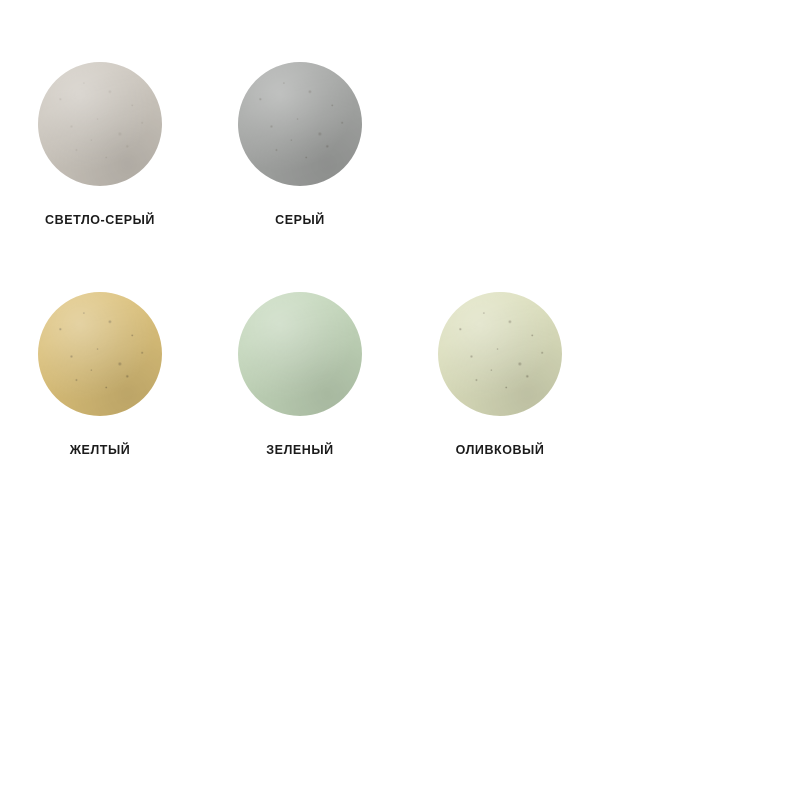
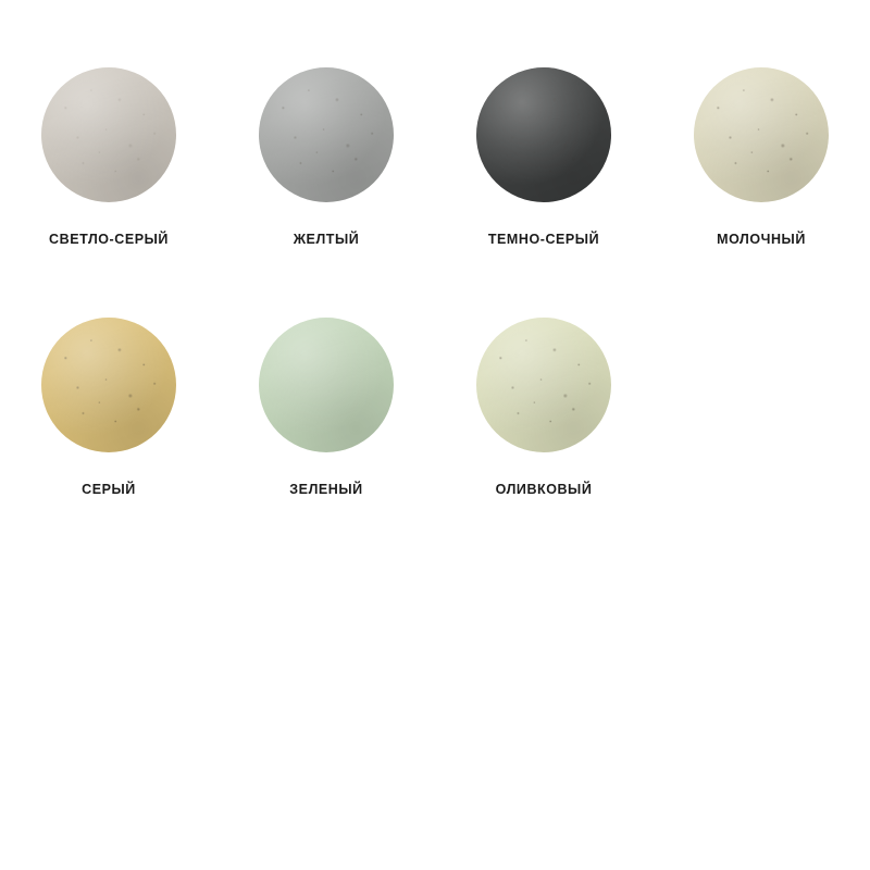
  СВЕТЛО-СЕРЫЙ
- СЕРЫЙ
+ ЖЕЛТЫЙ
+ ТЕМНО-СЕРЫЙ
+ МОЛОЧНЫЙ
- ЖЕЛТЫЙ
+ СЕРЫЙ
  ЗЕЛЕНЫЙ
  ОЛИВКОВЫЙ
